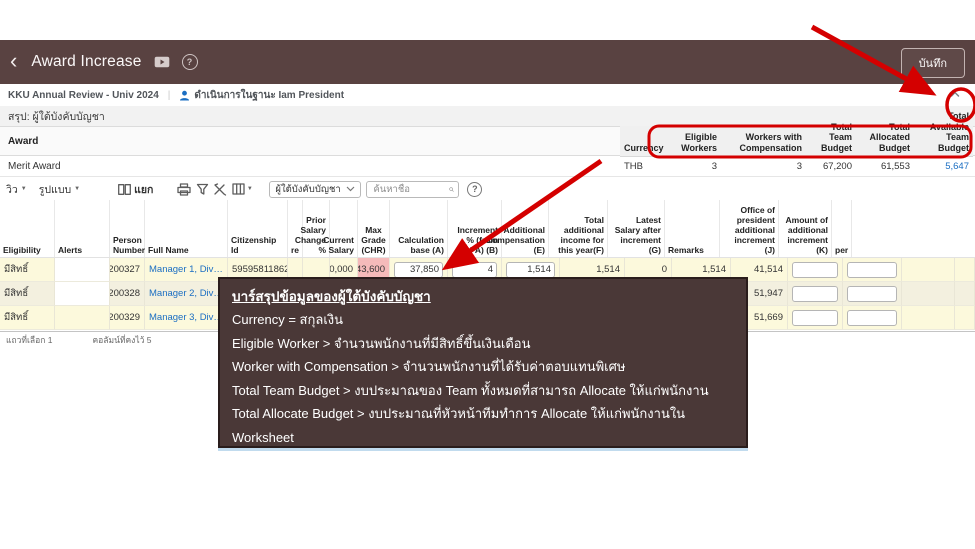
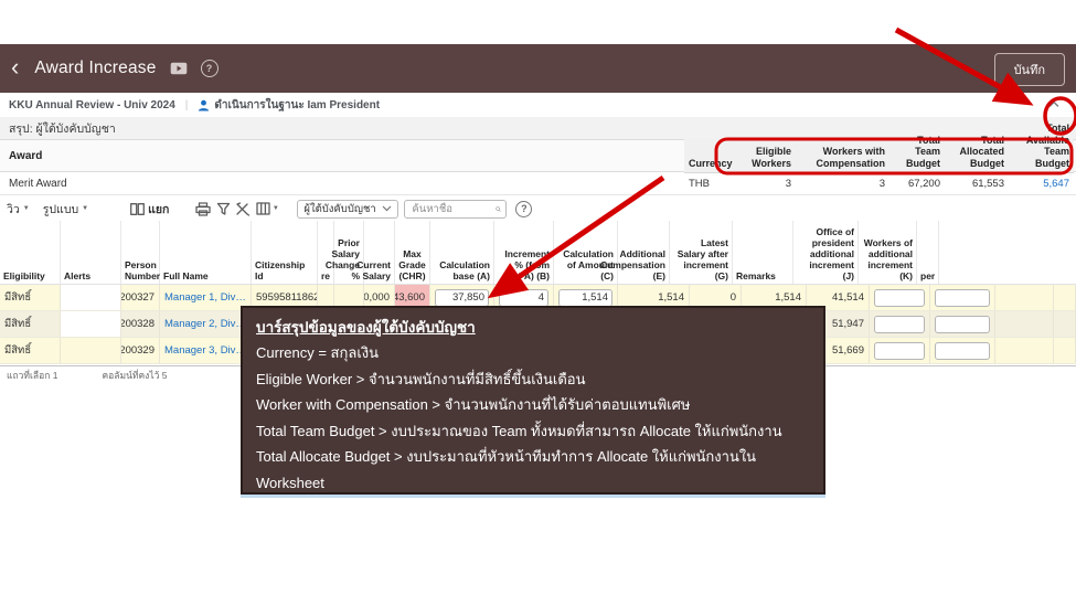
  ‹
  Award Increase
  ?
  บันทึก
  KKU Annual Review - Univ 2024
  |
  ดำเนินการในฐานะ Iam President
  สรุป: ผู้ใต้บังคับบัญชา
  Award
  Merit Award
  Currency
  Eligible Workers
  Workers with Compensation
  Allocated Budget
  THB
  3
  3
  67,200
  61,553
  5,647
  วิว
  รูปแบบ
  แยก
  ผู้ใต้บังคับบัญชา
  ค้นหาชื่อ
  ?
  Eligibility
  Alerts
  Person Number
  Full Name
  Citizenship Id
  re
  Prior Salary hange %
  urrent Salary
  Max Grade (CHR)
  Calculation base (A)
  Incremen % (fm A) (B)
+ Calculation of Amount (C)
  Additional mpensation (E)
- Total additional income for this year(F)
  Latest Salary after increment (G)
  Remarks
  Office of president additional increment (J)
- Amount of additional increment (K)
+ Workers of additional increment (K)
  per
  มีสิทธิ์
  200327
  Manager 1, Divisi
  59595811862
  0,000
  43,600
  37,850
  4
  1,514
  1,514
  0
  1,514
  41,514
  มีสิทธิ์
  200328
  Manager 2, Divi
  51,947
  มีสิทธิ์
  200329
  Manager 3, Divi
  51,669
  แถวที่เลือก 1
  คอลัมน์ที่คงไว้ 5
  บาร์สรุปข้อมูลของผู้ใต้บังคับบัญชา
  Currency = สกุลเงิน
  Eligible Worker > จำนวนพนักงานที่มีสิทธิ์ขึ้นเงินเดือน
  Worker with Compensation > จำนวนพนักงานที่ได้รับค่าตอบแทนพิเศษ
  Total Team Budget > งบประมาณของ Team ทั้งหมดที่สามารถ Allocate ให้แก่พนักงาน
  Total Allocate Budget > งบประมาณที่หัวหน้าทีมทำการ Allocate ให้แก่พนักงานใน Worksheet
